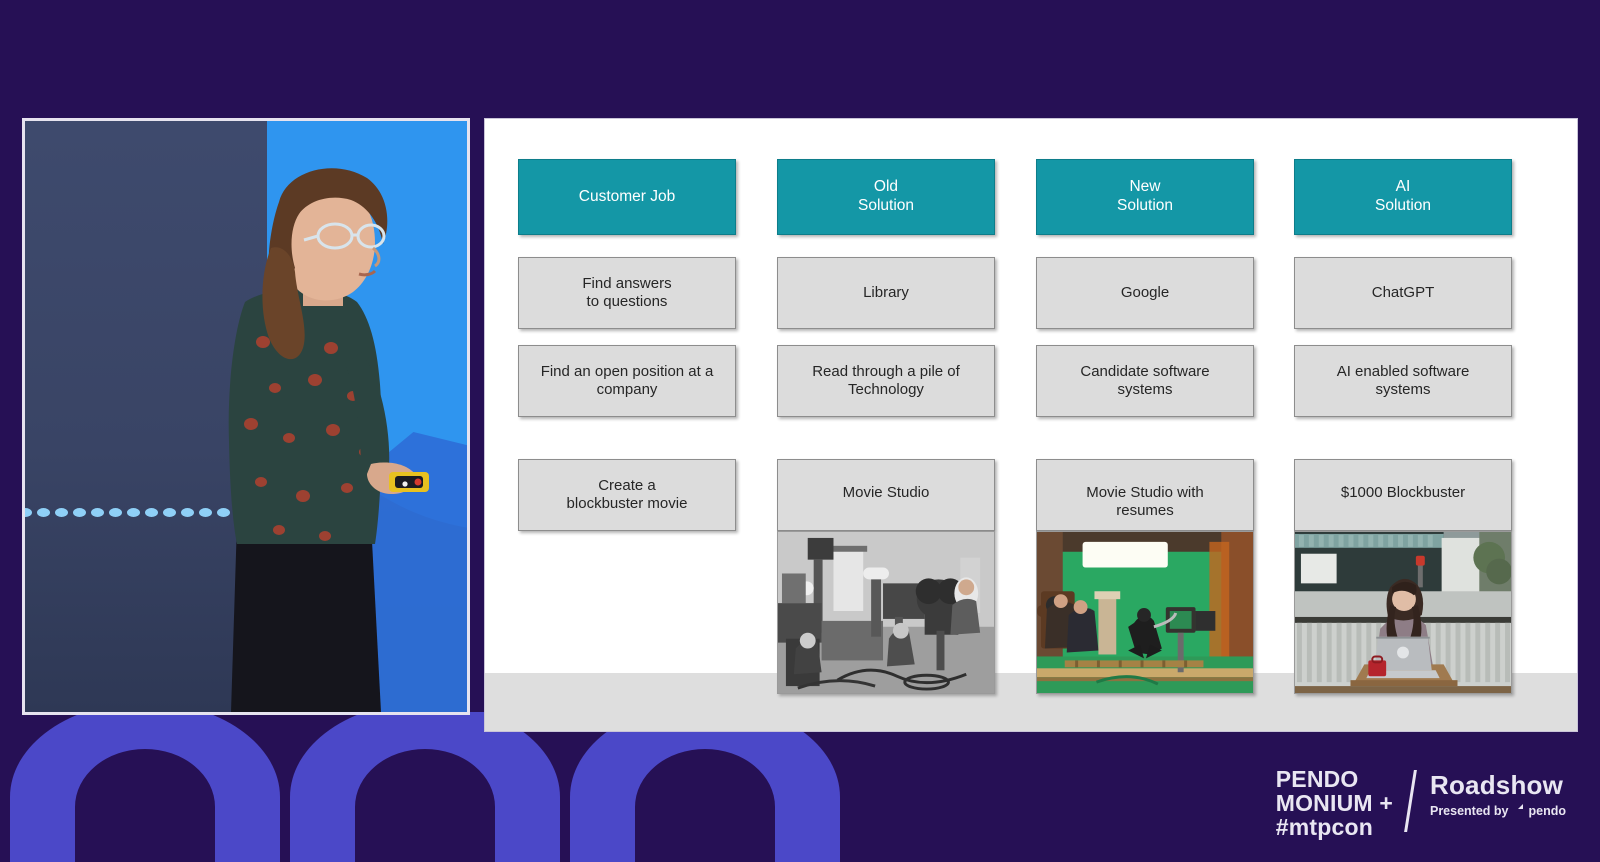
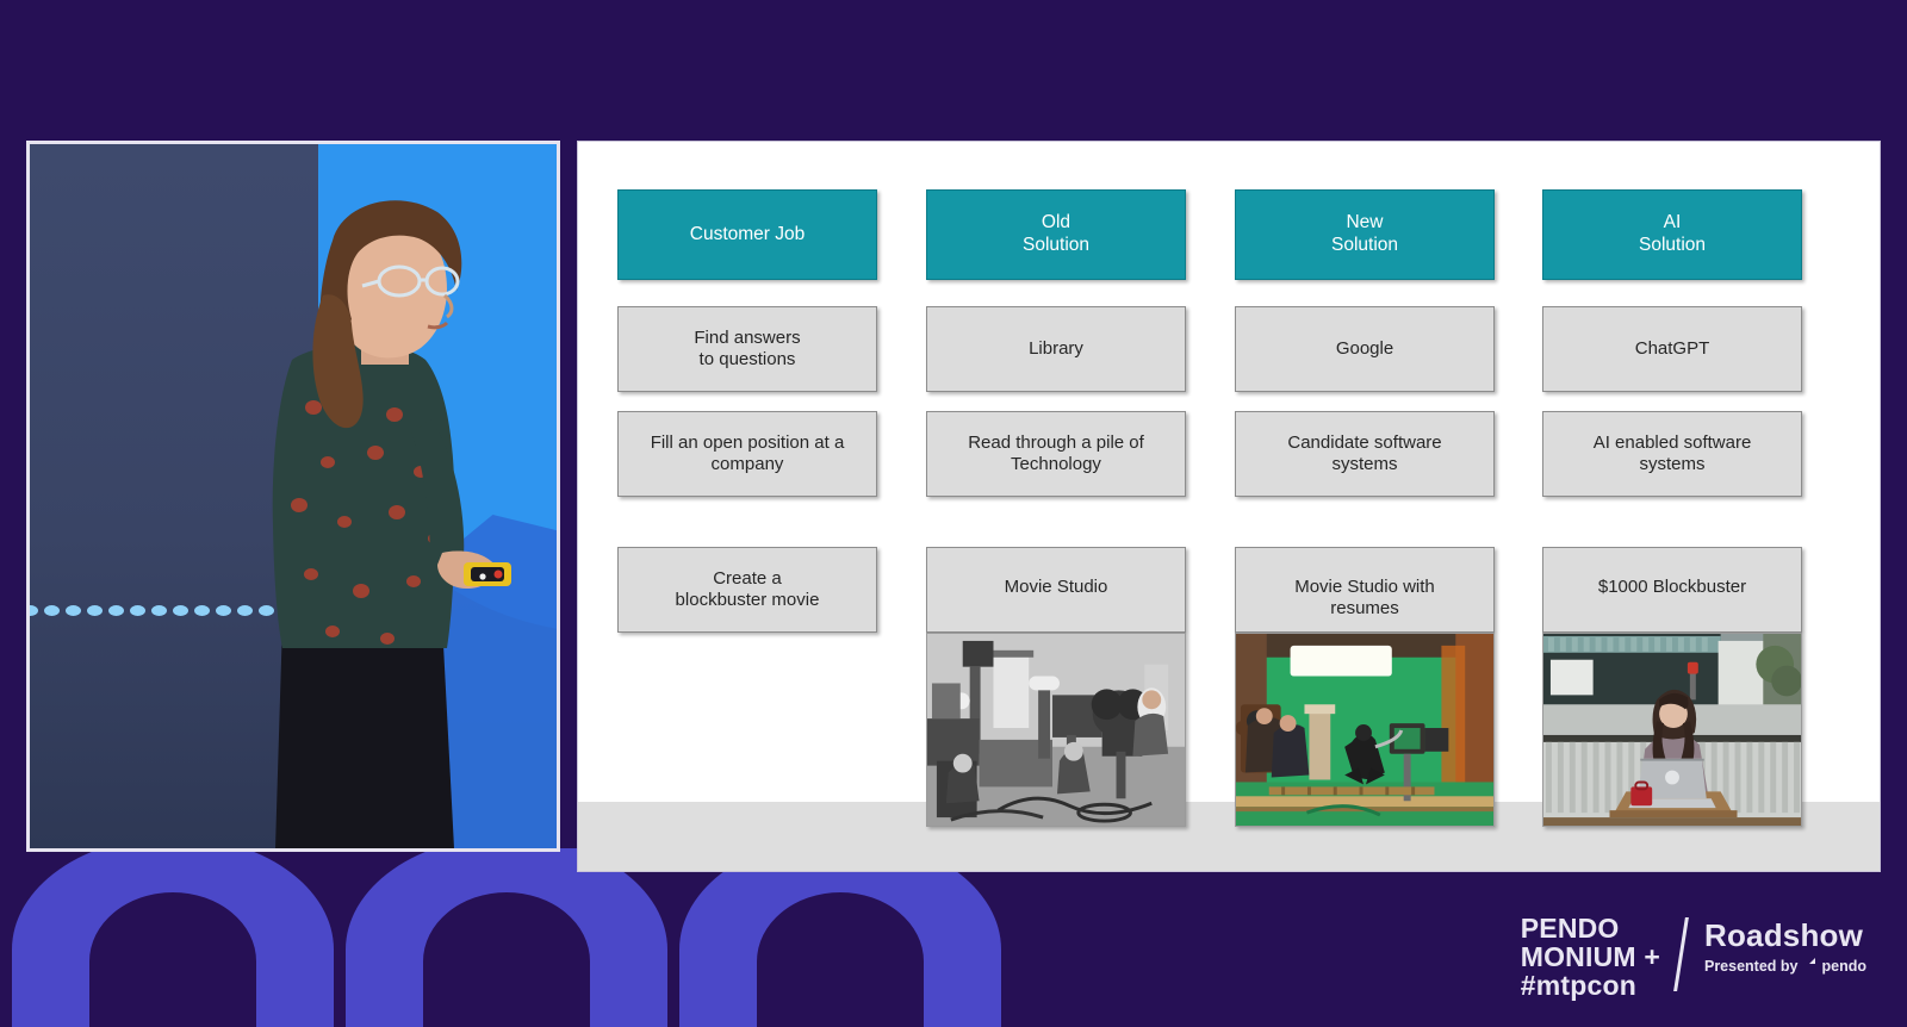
  Customer Job
  Old
  Solution
  New
  Solution
  AI
  Solution
  Find answers
  to questions
  Library
  Google
  ChatGPT
- Find an open position at a
+ Fill an open position at a
  company
  Read through a pile of
  Technology
  Candidate software
  systems
  AI enabled software
  systems
  Create a
  blockbuster movie
  Movie Studio
  Movie Studio with
  resumes
  $1000 Blockbuster
  PENDO
  MONIUM +
  #mtpcon
  Roadshow
  Presented by
  pendo
